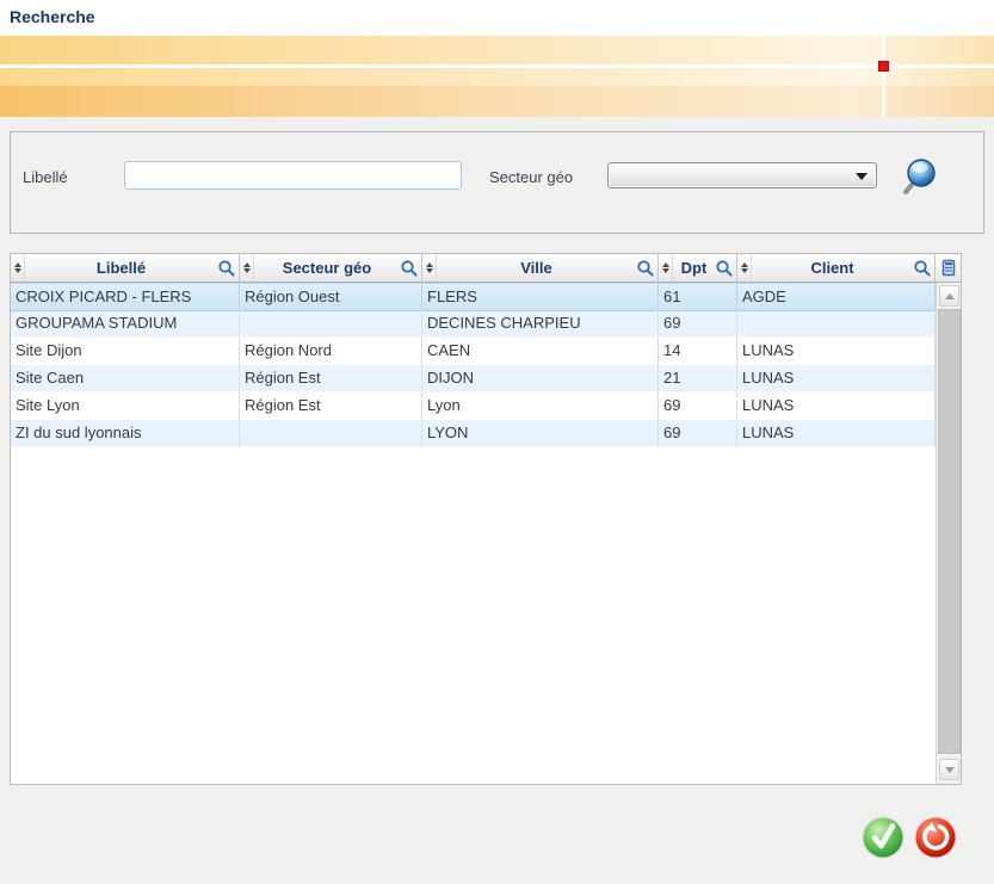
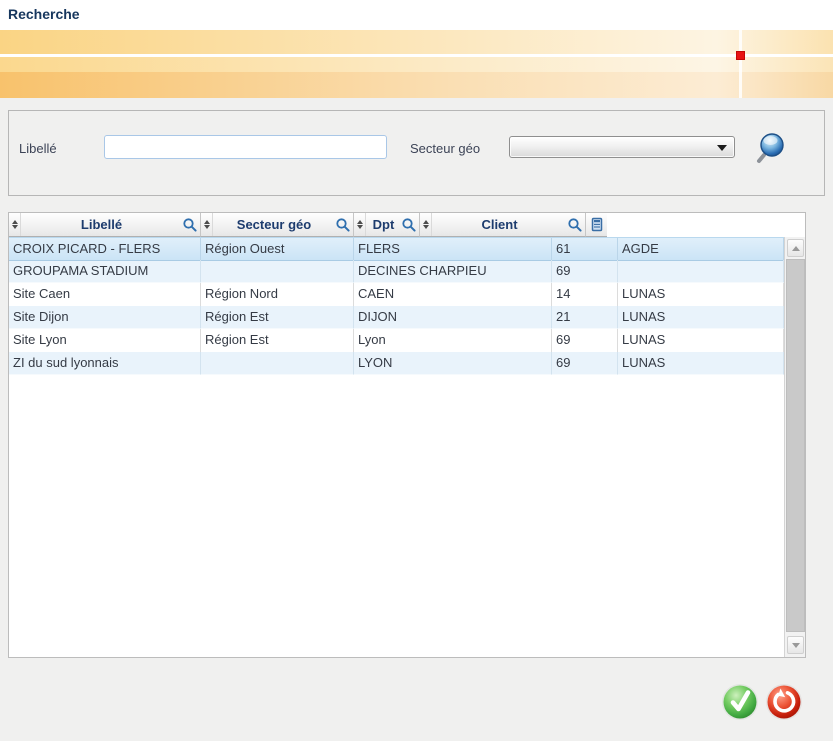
  Recherche
  Libellé
  Secteur géo
  Libellé
  Secteur géo
- Ville
  Dpt
  Client
  CROIX PICARD - FLERS
  Région Ouest
  FLERS
  61
  AGDE
  GROUPAMA STADIUM
  DECINES CHARPIEU
  69
- Site Dijon
+ Site Caen
  Région Nord
  CAEN
  14
  LUNAS
- Site Caen
+ Site Dijon
  Région Est
  DIJON
  21
  LUNAS
  Site Lyon
  Région Est
  Lyon
  69
  LUNAS
  ZI du sud lyonnais
  LYON
  69
  LUNAS
